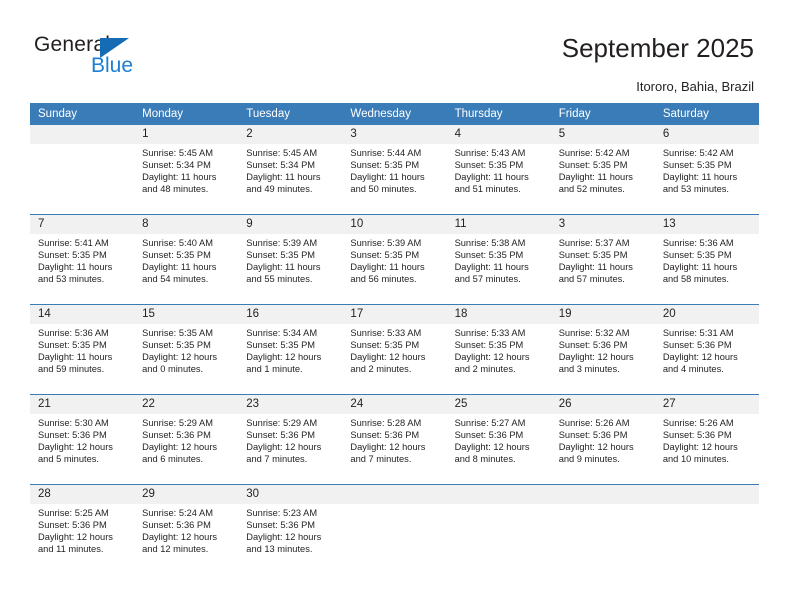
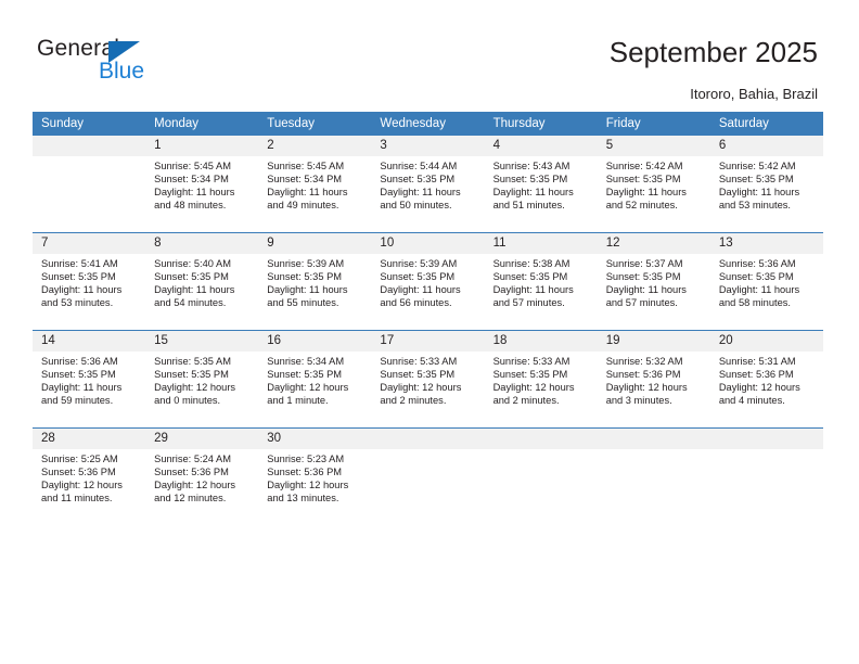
  General
  Blue
  September 2025
  Itororo, Bahia, Brazil
  Sunday	Monday	Tuesday	Wednesday	Thursday	Friday	Saturday
  	1Sunrise: 5:45 AMSunset: 5:34 PMDaylight: 11 hoursand 48 minutes.	2Sunrise: 5:45 AMSunset: 5:34 PMDaylight: 11 hoursand 49 minutes.	3Sunrise: 5:44 AMSunset: 5:35 PMDaylight: 11 hoursand 50 minutes.	4Sunrise: 5:43 AMSunset: 5:35 PMDaylight: 11 hoursand 51 minutes.	5Sunrise: 5:42 AMSunset: 5:35 PMDaylight: 11 hoursand 52 minutes.	6Sunrise: 5:42 AMSunset: 5:35 PMDaylight: 11 hoursand 53 minutes.
- 7Sunrise: 5:41 AMSunset: 5:35 PMDaylight: 11 hoursand 53 minutes.	8Sunrise: 5:40 AMSunset: 5:35 PMDaylight: 11 hoursand 54 minutes.	9Sunrise: 5:39 AMSunset: 5:35 PMDaylight: 11 hoursand 55 minutes.	10Sunrise: 5:39 AMSunset: 5:35 PMDaylight: 11 hoursand 56 minutes.	11Sunrise: 5:38 AMSunset: 5:35 PMDaylight: 11 hoursand 57 minutes.	3Sunrise: 5:37 AMSunset: 5:35 PMDaylight: 11 hoursand 57 minutes.	13Sunrise: 5:36 AMSunset: 5:35 PMDaylight: 11 hoursand 58 minutes.
+ 7Sunrise: 5:41 AMSunset: 5:35 PMDaylight: 11 hoursand 53 minutes.	8Sunrise: 5:40 AMSunset: 5:35 PMDaylight: 11 hoursand 54 minutes.	9Sunrise: 5:39 AMSunset: 5:35 PMDaylight: 11 hoursand 55 minutes.	10Sunrise: 5:39 AMSunset: 5:35 PMDaylight: 11 hoursand 56 minutes.	11Sunrise: 5:38 AMSunset: 5:35 PMDaylight: 11 hoursand 57 minutes.	12Sunrise: 5:37 AMSunset: 5:35 PMDaylight: 11 hoursand 57 minutes.	13Sunrise: 5:36 AMSunset: 5:35 PMDaylight: 11 hoursand 58 minutes.
  14Sunrise: 5:36 AMSunset: 5:35 PMDaylight: 11 hoursand 59 minutes.	15Sunrise: 5:35 AMSunset: 5:35 PMDaylight: 12 hoursand 0 minutes.	16Sunrise: 5:34 AMSunset: 5:35 PMDaylight: 12 hoursand 1 minute.	17Sunrise: 5:33 AMSunset: 5:35 PMDaylight: 12 hoursand 2 minutes.	18Sunrise: 5:33 AMSunset: 5:35 PMDaylight: 12 hoursand 2 minutes.	19Sunrise: 5:32 AMSunset: 5:36 PMDaylight: 12 hoursand 3 minutes.	20Sunrise: 5:31 AMSunset: 5:36 PMDaylight: 12 hoursand 4 minutes.
- 21Sunrise: 5:30 AMSunset: 5:36 PMDaylight: 12 hoursand 5 minutes.	22Sunrise: 5:29 AMSunset: 5:36 PMDaylight: 12 hoursand 6 minutes.	23Sunrise: 5:29 AMSunset: 5:36 PMDaylight: 12 hoursand 7 minutes.	24Sunrise: 5:28 AMSunset: 5:36 PMDaylight: 12 hoursand 7 minutes.	25Sunrise: 5:27 AMSunset: 5:36 PMDaylight: 12 hoursand 8 minutes.	26Sunrise: 5:26 AMSunset: 5:36 PMDaylight: 12 hoursand 9 minutes.	27Sunrise: 5:26 AMSunset: 5:36 PMDaylight: 12 hoursand 10 minutes.
  28Sunrise: 5:25 AMSunset: 5:36 PMDaylight: 12 hoursand 11 minutes.	29Sunrise: 5:24 AMSunset: 5:36 PMDaylight: 12 hoursand 12 minutes.	30Sunrise: 5:23 AMSunset: 5:36 PMDaylight: 12 hoursand 13 minutes.
